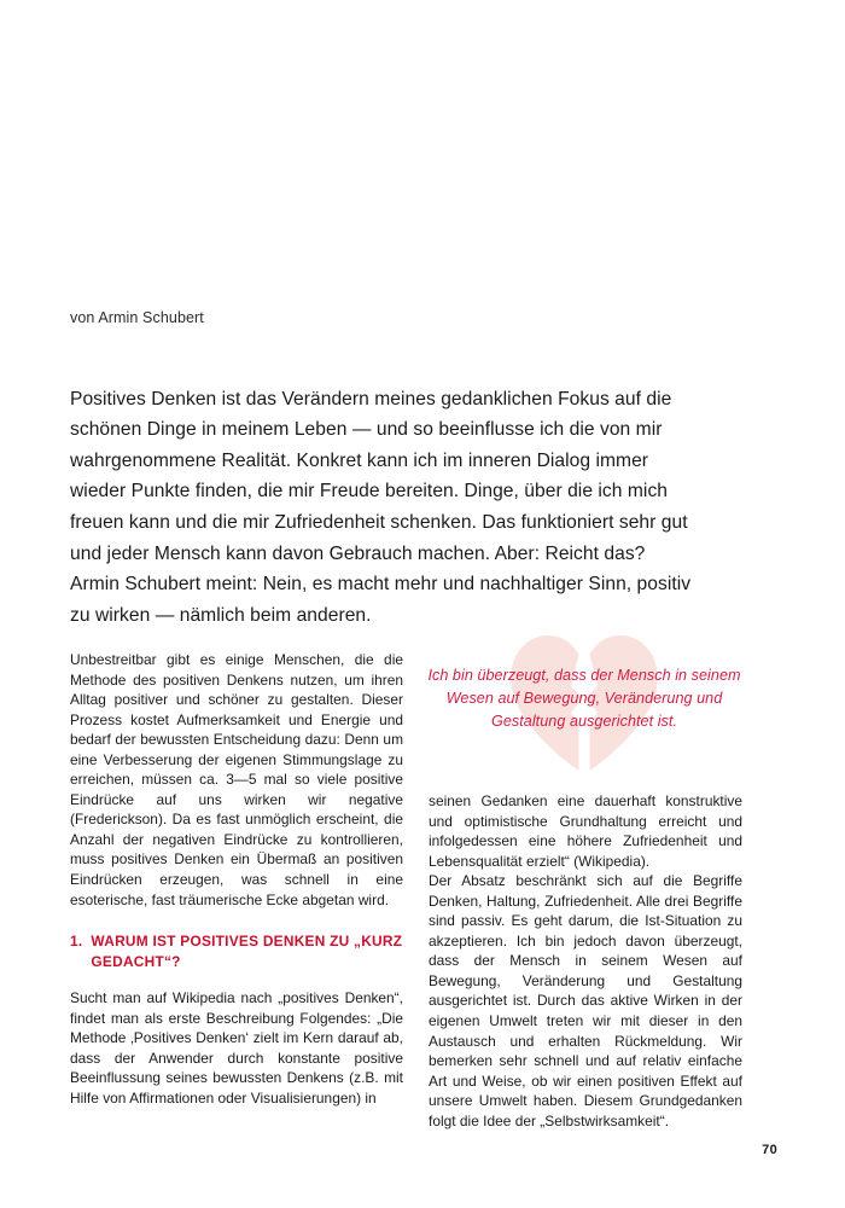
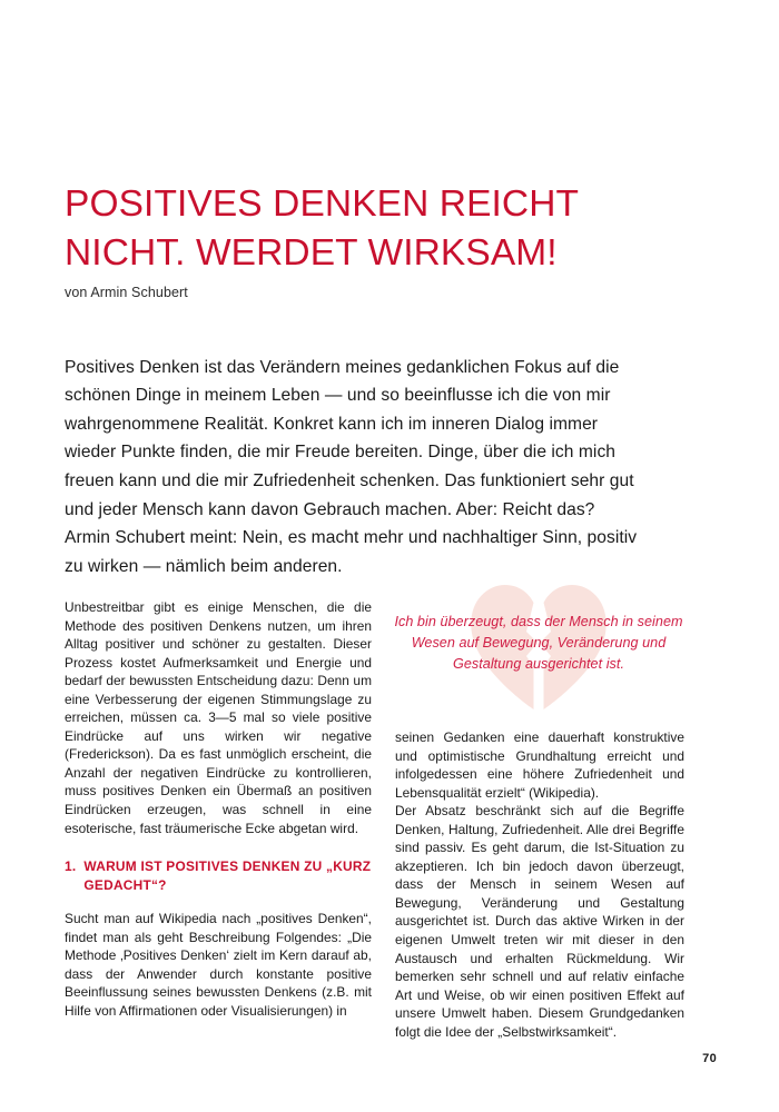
+ POSITIVES DENKEN REICHT
+ NICHT. WERDET WIRKSAM!
  von Armin Schubert
  Positives Denken ist das Verändern meines gedanklichen Fokus auf die schönen Dinge in meinem Leben — und so beeinflusse ich die von mir wahrgenommene Realität. Konkret kann ich im inneren Dialog immer wieder Punkte finden, die mir Freude bereiten. Dinge, über die ich mich freuen kann und die mir Zufriedenheit schenken. Das funktioniert sehr gut und jeder Mensch kann davon Gebrauch machen. Aber: Reicht das? Armin Schubert meint: Nein, es macht mehr und nachhaltiger Sinn, positiv zu wirken — nämlich beim anderen.
  Ich bin überzeugt, dass der Mensch in seinem Wesen auf Bewegung, Veränderung und Gestaltung ausgerichtet ist.
  Unbestreitbar gibt es einige Menschen, die die Methode des positiven Denkens nutzen, um ihren Alltag positiver und schöner zu gestalten. Dieser Prozess kostet Aufmerksamkeit und Energie und bedarf der bewussten Entscheidung dazu: Denn um eine Verbesserung der eigenen Stimmungslage zu erreichen, müssen ca. 3—5 mal so viele positive Eindrücke auf uns wirken wir negative (Frederickson). Da es fast unmöglich erscheint, die Anzahl der negativen Eindrücke zu kontrollieren, muss positives Denken ein Übermaß an positiven Eindrücken erzeugen, was schnell in eine esoterische, fast träumerische Ecke abgetan wird.
  1.
  WARUM IST POSITIVES DENKEN ZU „KURZ GEDACHT“?
- Sucht man auf Wikipedia nach „positives Denken“, findet man als erste Beschreibung Folgendes: „Die Methode ‚Positives Denken‘ zielt im Kern darauf ab, dass der Anwender durch konstante positive Beeinflussung seines bewussten Denkens (z.B. mit Hilfe von Affirmationen oder Visualisierungen) in
+ Sucht man auf Wikipedia nach „positives Denken“, findet man als geht Beschreibung Folgendes: „Die Methode ‚Positives Denken‘ zielt im Kern darauf ab, dass der Anwender durch konstante positive Beeinflussung seines bewussten Denkens (z.B. mit Hilfe von Affirmationen oder Visualisierungen) in
  seinen Gedanken eine dauerhaft konstruktive und optimistische Grundhaltung erreicht und infolgedessen eine höhere Zufriedenheit und Lebensqualität erzielt“ (Wikipedia).
  Der Absatz beschränkt sich auf die Begriffe Denken, Haltung, Zufriedenheit. Alle drei Begriffe sind passiv. Es geht darum, die Ist-Situation zu akzeptieren. Ich bin jedoch davon überzeugt, dass der Mensch in seinem Wesen auf Bewegung, Veränderung und Gestaltung ausgerichtet ist. Durch das aktive Wirken in der eigenen Umwelt treten wir mit dieser in den Austausch und erhalten Rückmeldung. Wir bemerken sehr schnell und auf relativ einfache Art und Weise, ob wir einen positiven Effekt auf unsere Umwelt haben. Diesem Grundgedanken folgt die Idee der „Selbstwirksamkeit“.
  70
